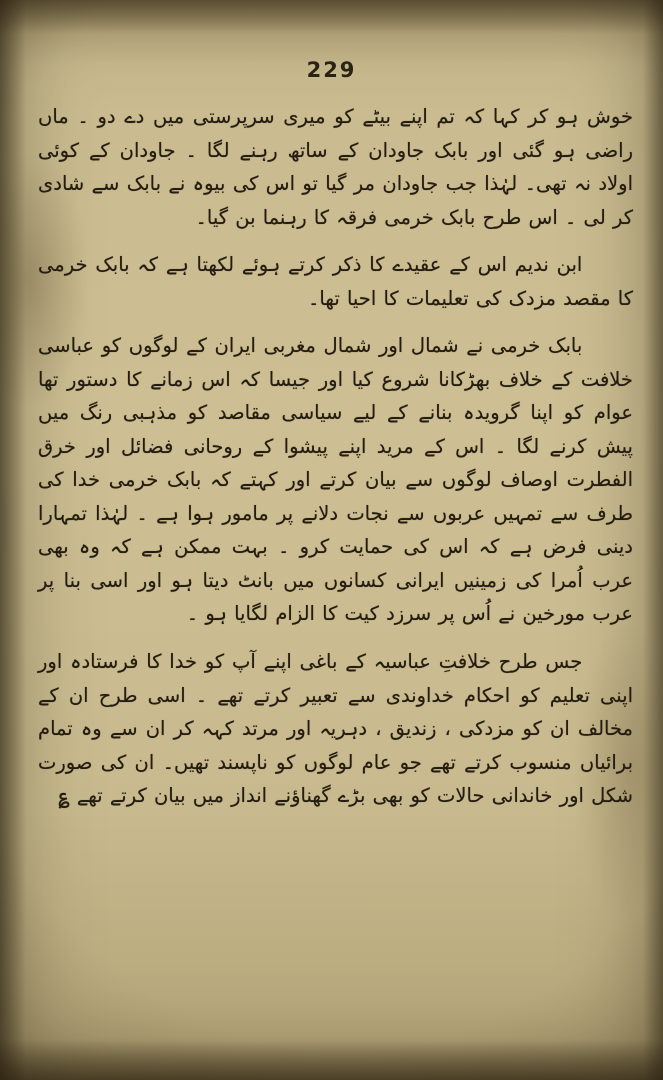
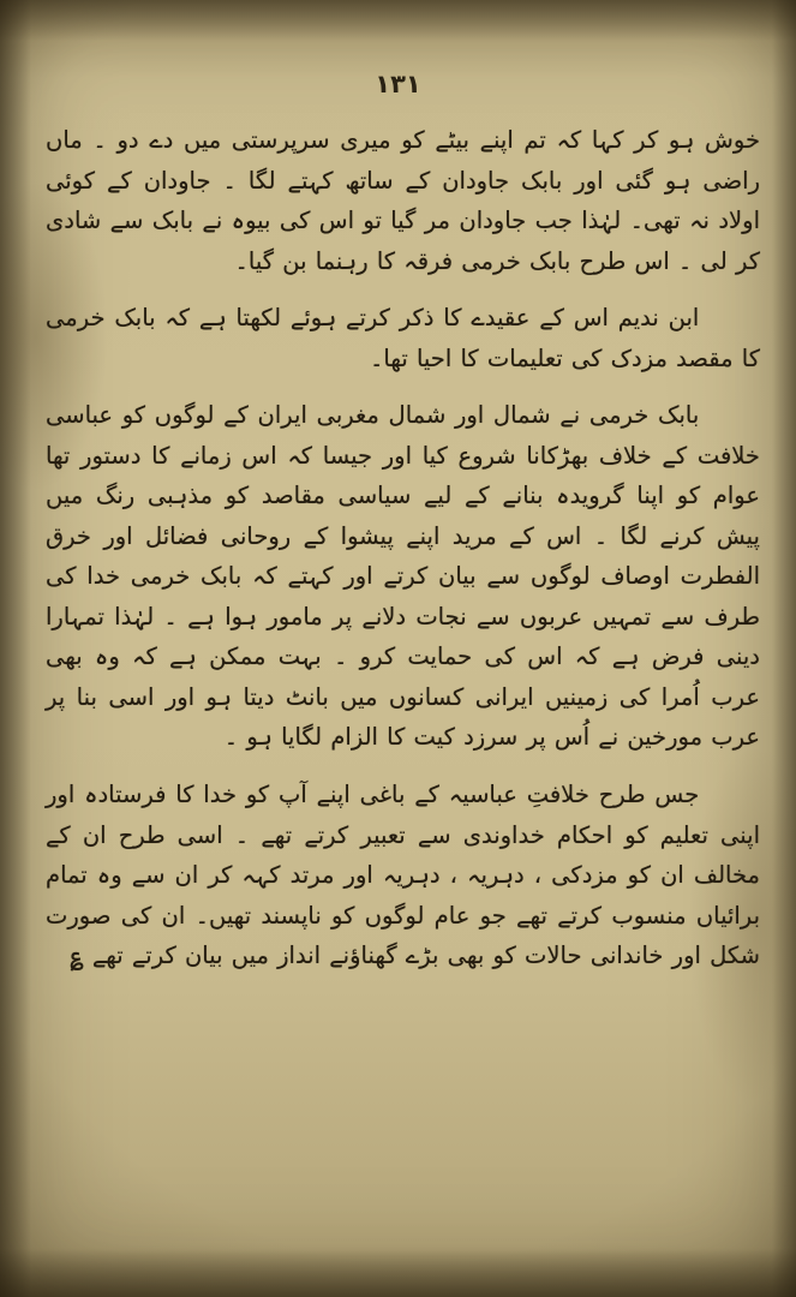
- 229
+ ۱۳۱
- خوش ہو کر کہا کہ تم اپنے بیٹے کو میری سرپرستی میں دے دو ۔ ماں راضی ہو گئی اور بابک جاودان کے ساتھ رہنے لگا ۔ جاودان کے کوئی اولاد نہ تھی۔ لہٰذا جب جاودان مر گیا تو اس کی بیوہ نے بابک سے شادی کر لی ۔ اس طرح بابک خرمی فرقہ کا رہنما بن گیا۔
+ خوش ہو کر کہا کہ تم اپنے بیٹے کو میری سرپرستی میں دے دو ۔ ماں راضی ہو گئی اور بابک جاودان کے ساتھ کہتے لگا ۔ جاودان کے کوئی اولاد نہ تھی۔ لہٰذا جب جاودان مر گیا تو اس کی بیوہ نے بابک سے شادی کر لی ۔ اس طرح بابک خرمی فرقہ کا رہنما بن گیا۔
  ابن ندیم اس کے عقیدے کا ذکر کرتے ہوئے لکھتا ہے کہ بابک خرمی کا مقصد مزدک کی تعلیمات کا احیا تھا۔
  بابک خرمی نے شمال اور شمال مغربی ایران کے لوگوں کو عباسی خلافت کے خلاف بھڑکانا شروع کیا اور جیسا کہ اس زمانے کا دستور تھا عوام کو اپنا گرویدہ بنانے کے لیے سیاسی مقاصد کو مذہبی رنگ میں پیش کرنے لگا ۔ اس کے مرید اپنے پیشوا کے روحانی فضائل اور خرق الفطرت اوصاف لوگوں سے بیان کرتے اور کہتے کہ بابک خرمی خدا کی طرف سے تمہیں عربوں سے نجات دلانے پر مامور ہوا ہے ۔ لہٰذا تمہارا دینی فرض ہے کہ اس کی حمایت کرو ۔ بہت ممکن ہے کہ وہ بھی عرب اُمرا کی زمینیں ایرانی کسانوں میں بانٹ دیتا ہو اور اسی بنا پر عرب مورخین نے اُس پر سرزد کیت کا الزام لگایا ہو ۔
- جس طرح خلافتِ عباسیہ کے باغی اپنے آپ کو خدا کا فرستادہ اور اپنی تعلیم کو احکام خداوندی سے تعبیر کرتے تھے ۔ اسی طرح ان کے مخالف ان کو مزدکی ، زندیق ، دہریہ اور مرتد کہہ کر ان سے وہ تمام برائیاں منسوب کرتے تھے جو عام لوگوں کو ناپسند تھیں۔ ان کی صورت شکل اور خاندانی حالات کو بھی بڑے گھناؤنے انداز میں بیان کرتے تھے ؏
+ جس طرح خلافتِ عباسیہ کے باغی اپنے آپ کو خدا کا فرستادہ اور اپنی تعلیم کو احکام خداوندی سے تعبیر کرتے تھے ۔ اسی طرح ان کے مخالف ان کو مزدکی ، دہریہ ، دہریہ اور مرتد کہہ کر ان سے وہ تمام برائیاں منسوب کرتے تھے جو عام لوگوں کو ناپسند تھیں۔ ان کی صورت شکل اور خاندانی حالات کو بھی بڑے گھناؤنے انداز میں بیان کرتے تھے ؏
